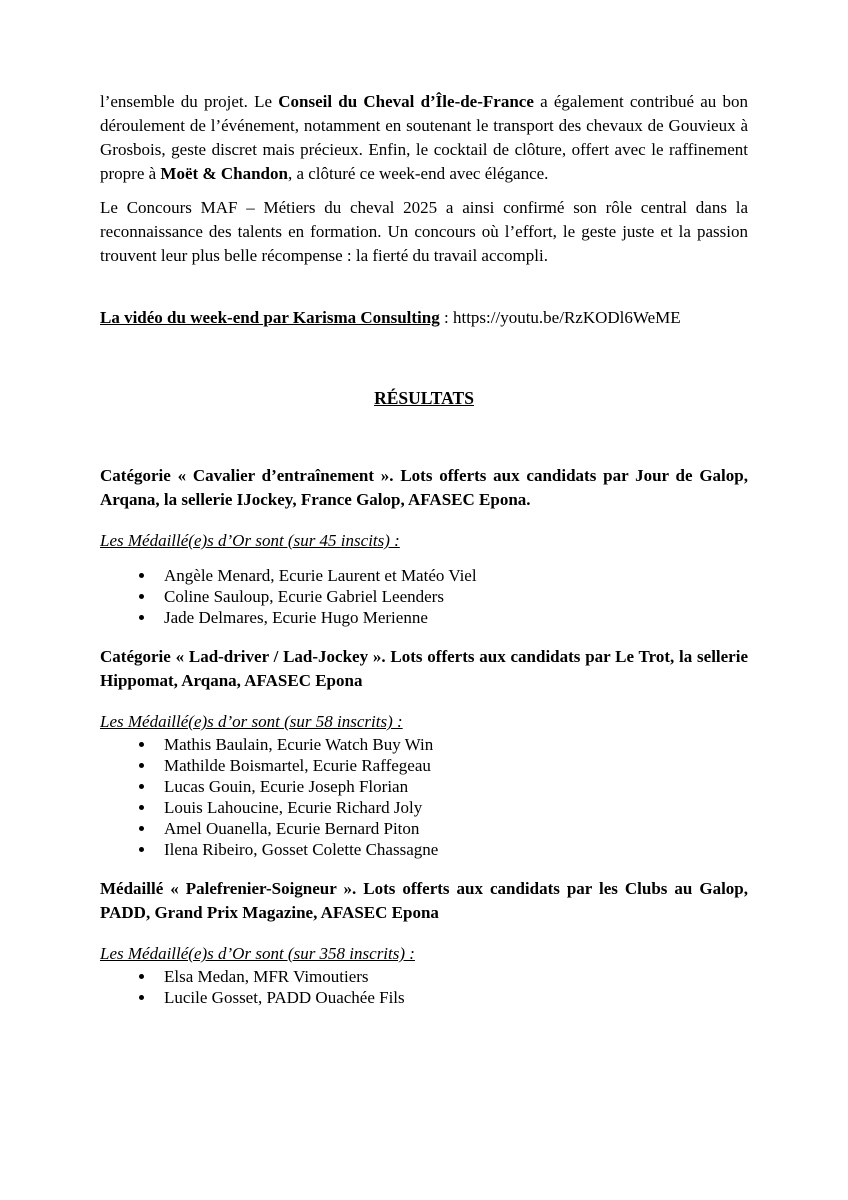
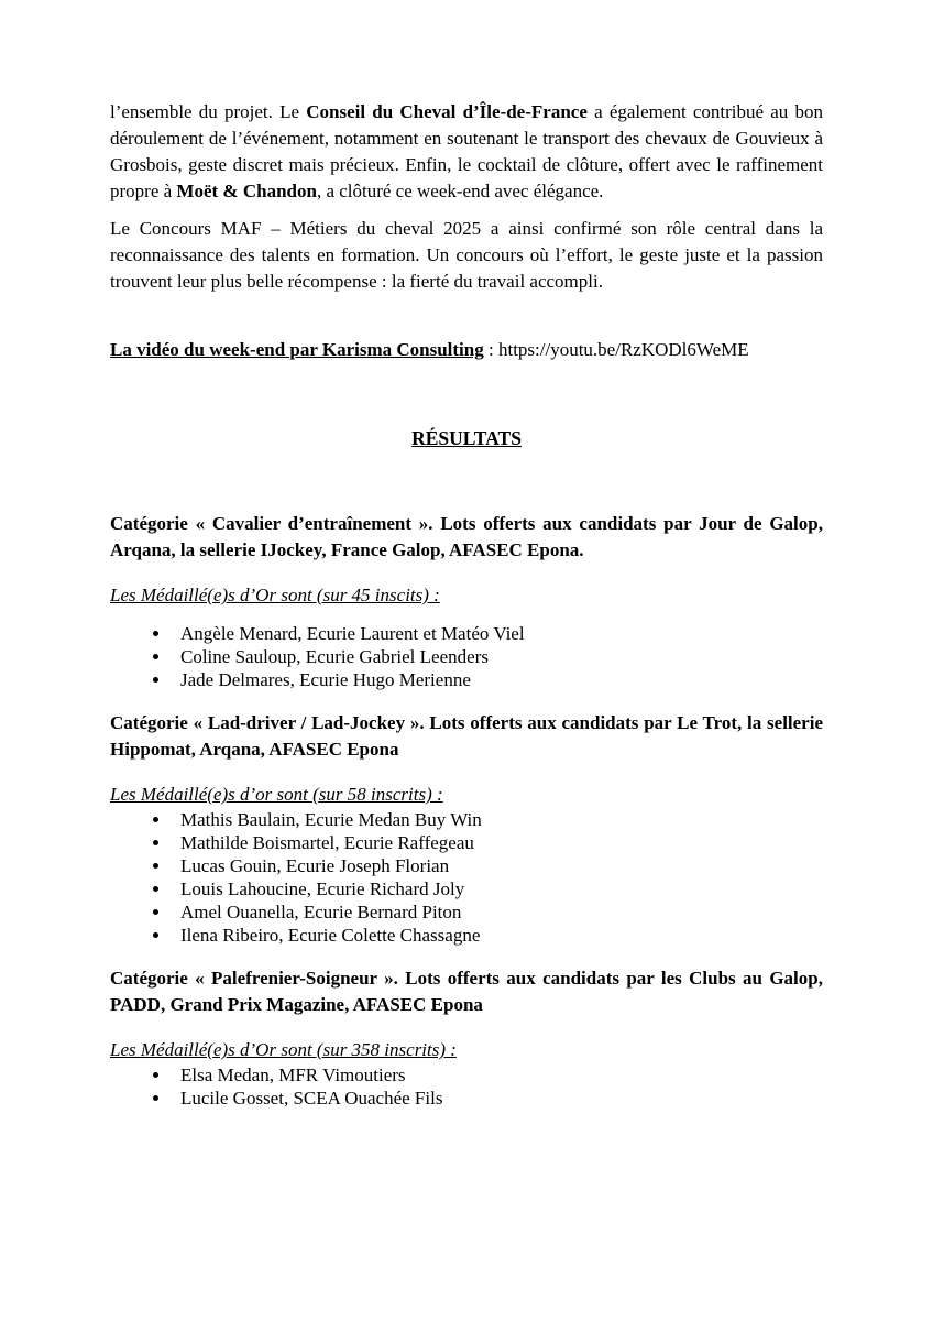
  l’ensemble du projet. Le Conseil du Cheval d’Île-de-France a également contribué au bon déroulement de l’événement, notamment en soutenant le transport des chevaux de Gouvieux à Grosbois, geste discret mais précieux. Enfin, le cocktail de clôture, offert avec le raffinement propre à Moët & Chandon, a clôturé ce week-end avec élégance.
  Le Concours MAF – Métiers du cheval 2025 a ainsi confirmé son rôle central dans la reconnaissance des talents en formation. Un concours où l’effort, le geste juste et la passion trouvent leur plus belle récompense : la fierté du travail accompli.
  La vidéo du week-end par Karisma Consulting : https://youtu.be/RzKODl6WeME
  RÉSULTATS
  Catégorie « Cavalier d’entraînement ». Lots offerts aux candidats par Jour de Galop, Arqana, la sellerie IJockey, France Galop, AFASEC Epona.
  Les Médaillé(e)s d’Or sont (sur 45 inscits) :
  Angèle Menard, Ecurie Laurent et Matéo Viel
  Coline Sauloup, Ecurie Gabriel Leenders
  Jade Delmares, Ecurie Hugo Merienne
  Catégorie « Lad-driver / Lad-Jockey ». Lots offerts aux candidats par Le Trot, la sellerie Hippomat, Arqana, AFASEC Epona
  Les Médaillé(e)s d’or sont (sur 58 inscrits) :
- Mathis Baulain, Ecurie Watch Buy Win
+ Mathis Baulain, Ecurie Medan Buy Win
  Mathilde Boismartel, Ecurie Raffegeau
  Lucas Gouin, Ecurie Joseph Florian
  Louis Lahoucine, Ecurie Richard Joly
  Amel Ouanella, Ecurie Bernard Piton
- Ilena Ribeiro, Gosset Colette Chassagne
+ Ilena Ribeiro, Ecurie Colette Chassagne
- Médaillé « Palefrenier-Soigneur ». Lots offerts aux candidats par les Clubs au Galop, PADD, Grand Prix Magazine, AFASEC Epona
+ Catégorie « Palefrenier-Soigneur ». Lots offerts aux candidats par les Clubs au Galop, PADD, Grand Prix Magazine, AFASEC Epona
  Les Médaillé(e)s d’Or sont (sur 358 inscrits) :
  Elsa Medan, MFR Vimoutiers
- Lucile Gosset, PADD Ouachée Fils
+ Lucile Gosset, SCEA Ouachée Fils
